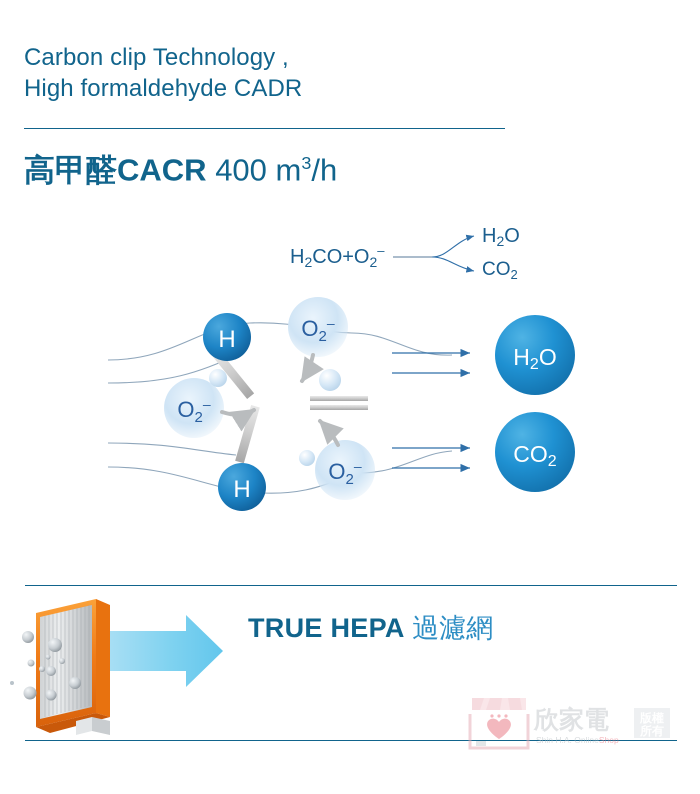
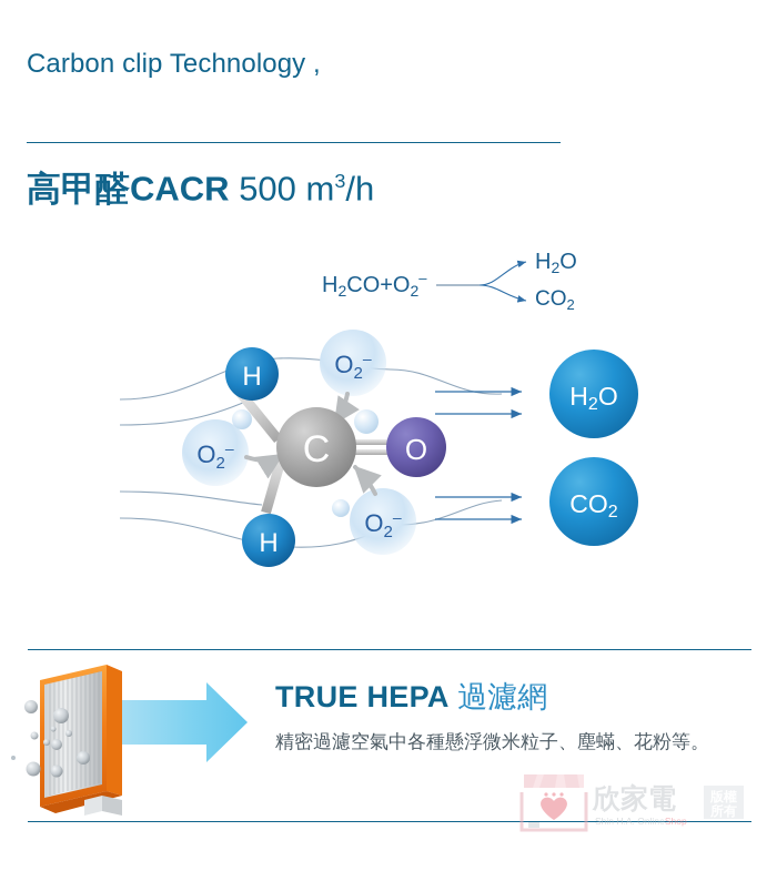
  Carbon clip Technology ,
- High formaldehyde CADR
- 高甲醛CACR 400 m3/h
+ 高甲醛CACR 500 m3/h
  H2CO+O2 –
  H2O
  CO2
  O2 –
  O2 –
  O2 –
+ C
  H
  H
+ O
  H2O
  CO2
  TRUE HEPA 過濾網
+ 精密過濾空氣中各種懸浮微米粒子、塵蟎、花粉等。
  欣家電
  Shin H.A. OnlineShop
